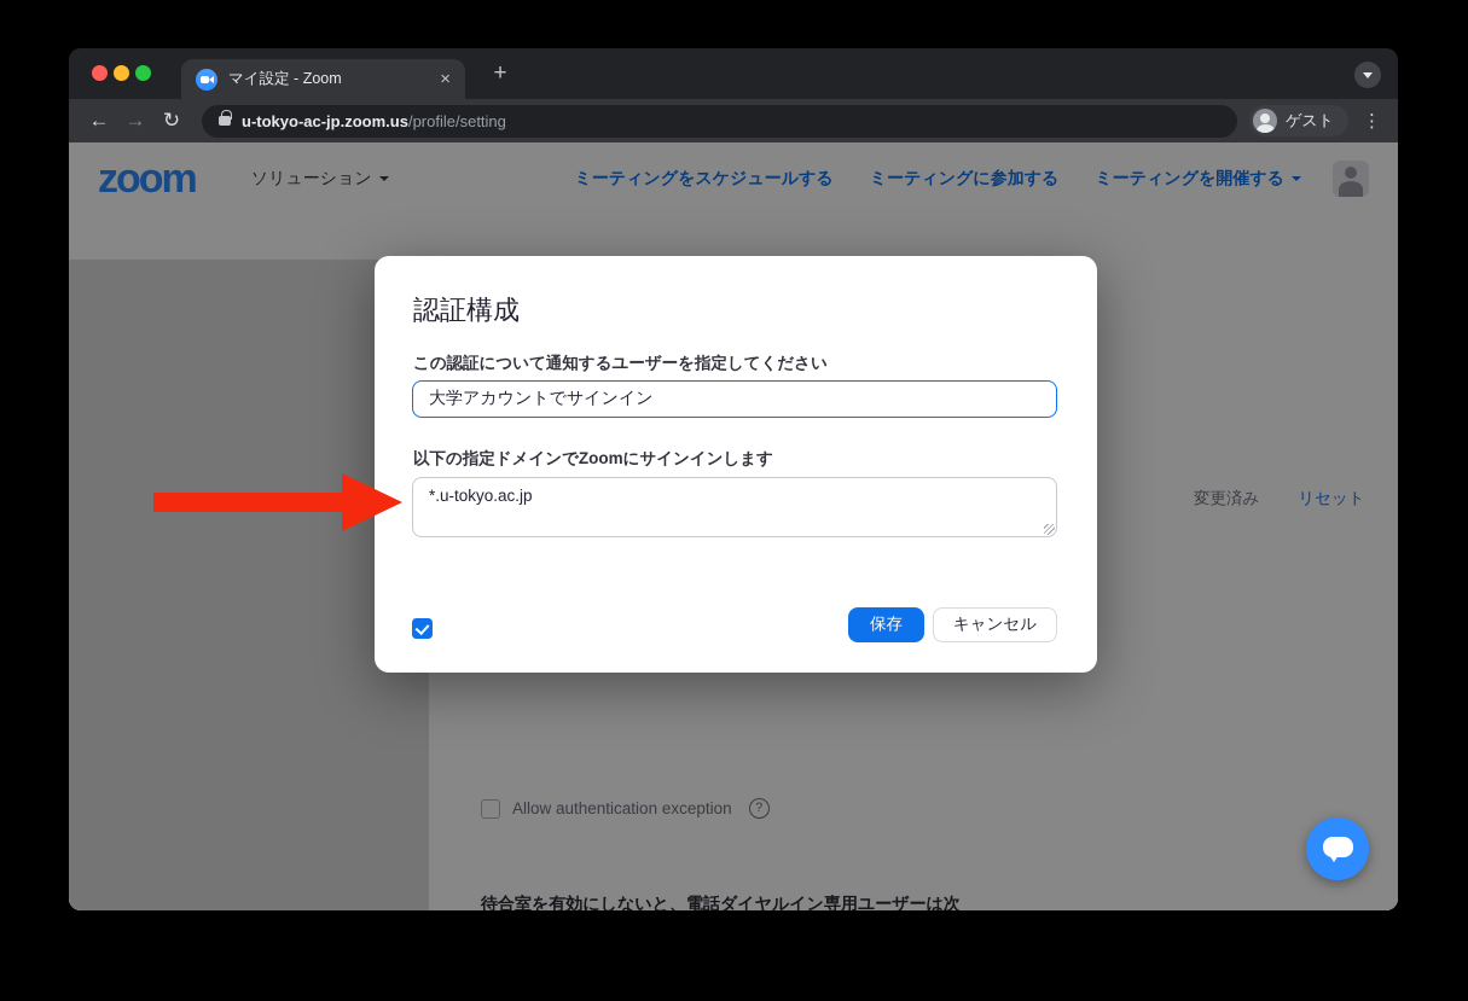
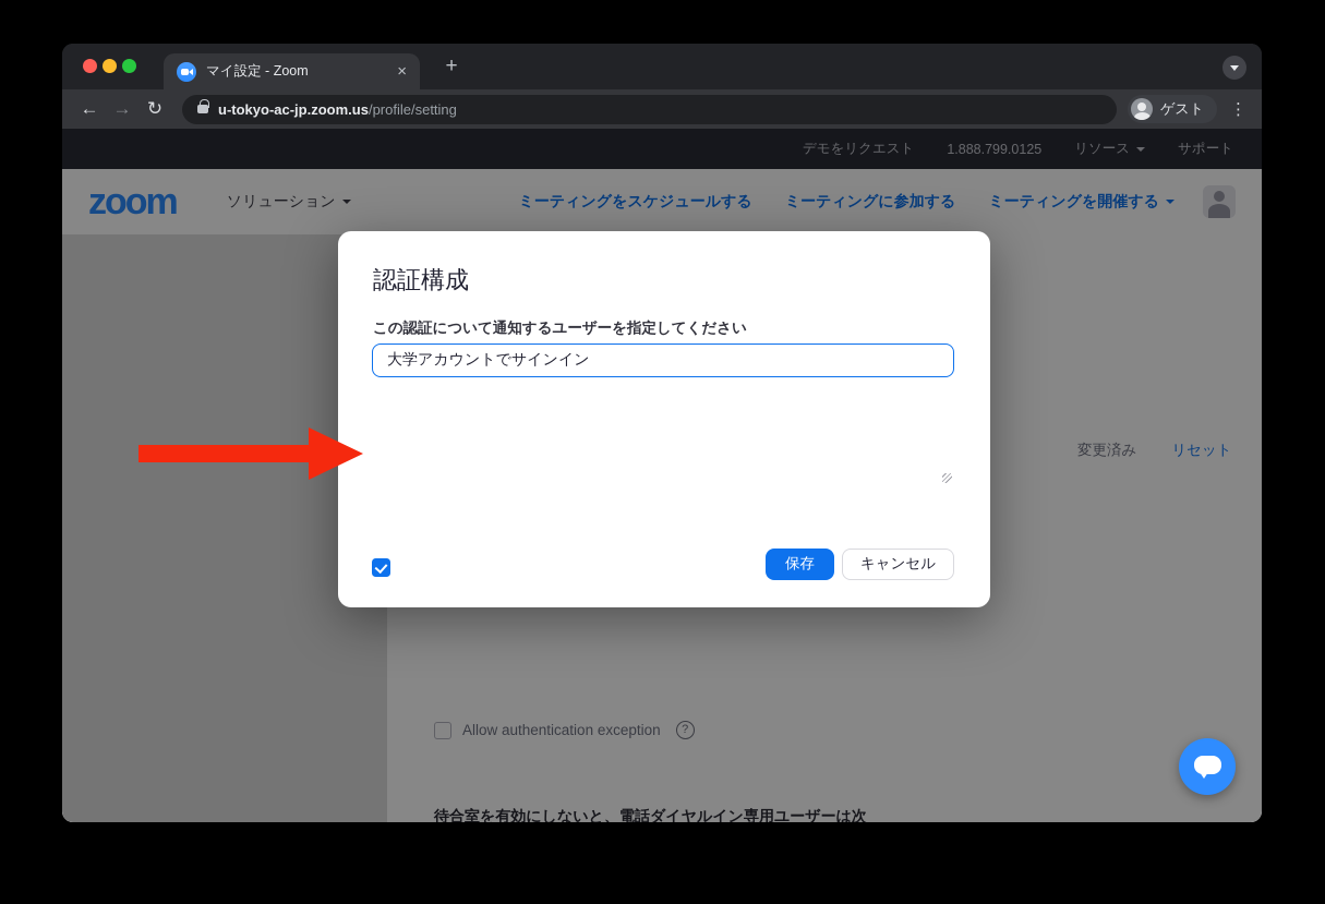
  マイ設定 - Zoom
  ×
  +
  ←
  →
  ↻
  u-tokyo-ac-jp.zoom.us
  /profile/setting
  ゲスト
  ⋮
+ デモをリクエスト
+ 1.888.799.0125
+ リソース
+ サポート
  zoom
  ソリューション
  ミーティングをスケジュールする
  ミーティングに参加する
  ミーティングを開催する
  変更済み
  リセット
  Allow authentication exception
  ?
  待合室を有効にしないと、電話ダイヤルイン専用ユーザーは次
  認証構成
  この認証について通知するユーザーを指定してください
  大学アカウントでサインイン
- 以下の指定ドメインでZoomにサインインします
- *.u-tokyo.ac.jp
  保存
  キャンセル
